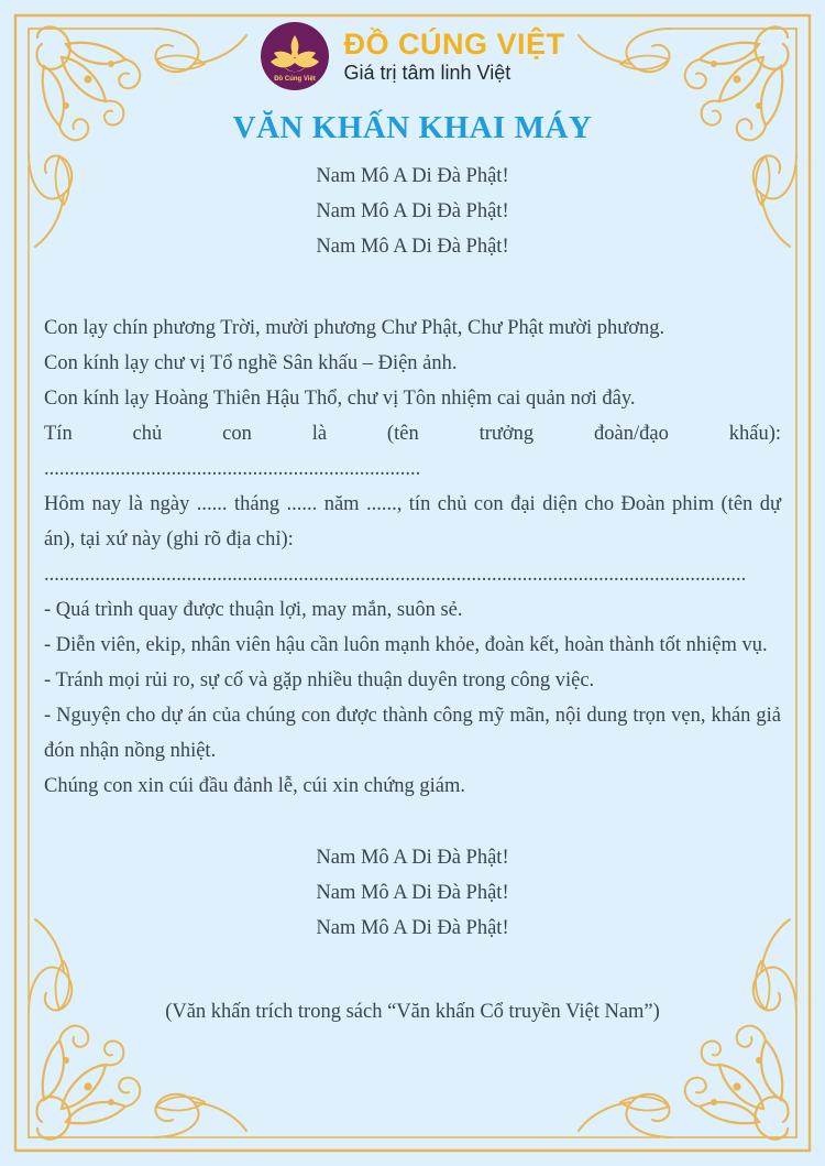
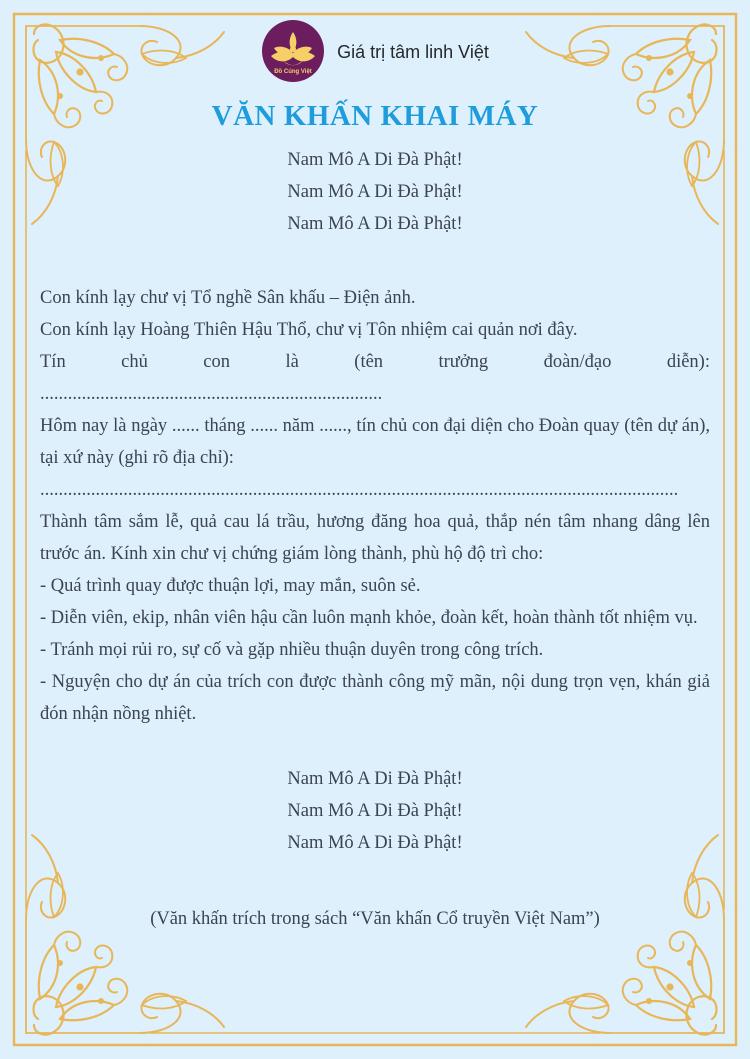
- ĐỒ CÚNG VIỆT
  Giá trị tâm linh Việt
  VĂN KHẤN KHAI MÁY
  Nam Mô A Di Đà Phật!
  Nam Mô A Di Đà Phật!
  Nam Mô A Di Đà Phật!
- Con lạy chín phương Trời, mười phương Chư Phật, Chư Phật mười phương.
  Con kính lạy chư vị Tổ nghề Sân khấu – Điện ảnh.
  Con kính lạy Hoàng Thiên Hậu Thổ, chư vị Tôn nhiệm cai quản nơi đây.
- Tín chủ con là (tên trưởng đoàn/đạo khấu):
+ Tín chủ con là (tên trưởng đoàn/đạo diễn):
  ..........................................................................
- Hôm nay là ngày ...... tháng ...... năm ......, tín chủ con đại diện cho Đoàn phim (tên dự án), tại xứ này (ghi rõ địa chỉ):
+ Hôm nay là ngày ...... tháng ...... năm ......, tín chủ con đại diện cho Đoàn quay (tên dự án), tại xứ này (ghi rõ địa chỉ):
  ..........................................................................................................................................
+ Thành tâm sắm lễ, quả cau lá trầu, hương đăng hoa quả, thắp nén tâm nhang dâng lên trước án. Kính xin chư vị chứng giám lòng thành, phù hộ độ trì cho:
  - Quá trình quay được thuận lợi, may mắn, suôn sẻ.
  - Diễn viên, ekip, nhân viên hậu cần luôn mạnh khỏe, đoàn kết, hoàn thành tốt nhiệm vụ.
- - Tránh mọi rủi ro, sự cố và gặp nhiều thuận duyên trong công việc.
+ - Tránh mọi rủi ro, sự cố và gặp nhiều thuận duyên trong công trích.
- - Nguyện cho dự án của chúng con được thành công mỹ mãn, nội dung trọn vẹn, khán giả đón nhận nồng nhiệt.
+ - Nguyện cho dự án của trích con được thành công mỹ mãn, nội dung trọn vẹn, khán giả đón nhận nồng nhiệt.
- Chúng con xin cúi đầu đảnh lễ, cúi xin chứng giám.
  Nam Mô A Di Đà Phật!
  Nam Mô A Di Đà Phật!
  Nam Mô A Di Đà Phật!
  (Văn khấn trích trong sách “Văn khấn Cổ truyền Việt Nam”)
